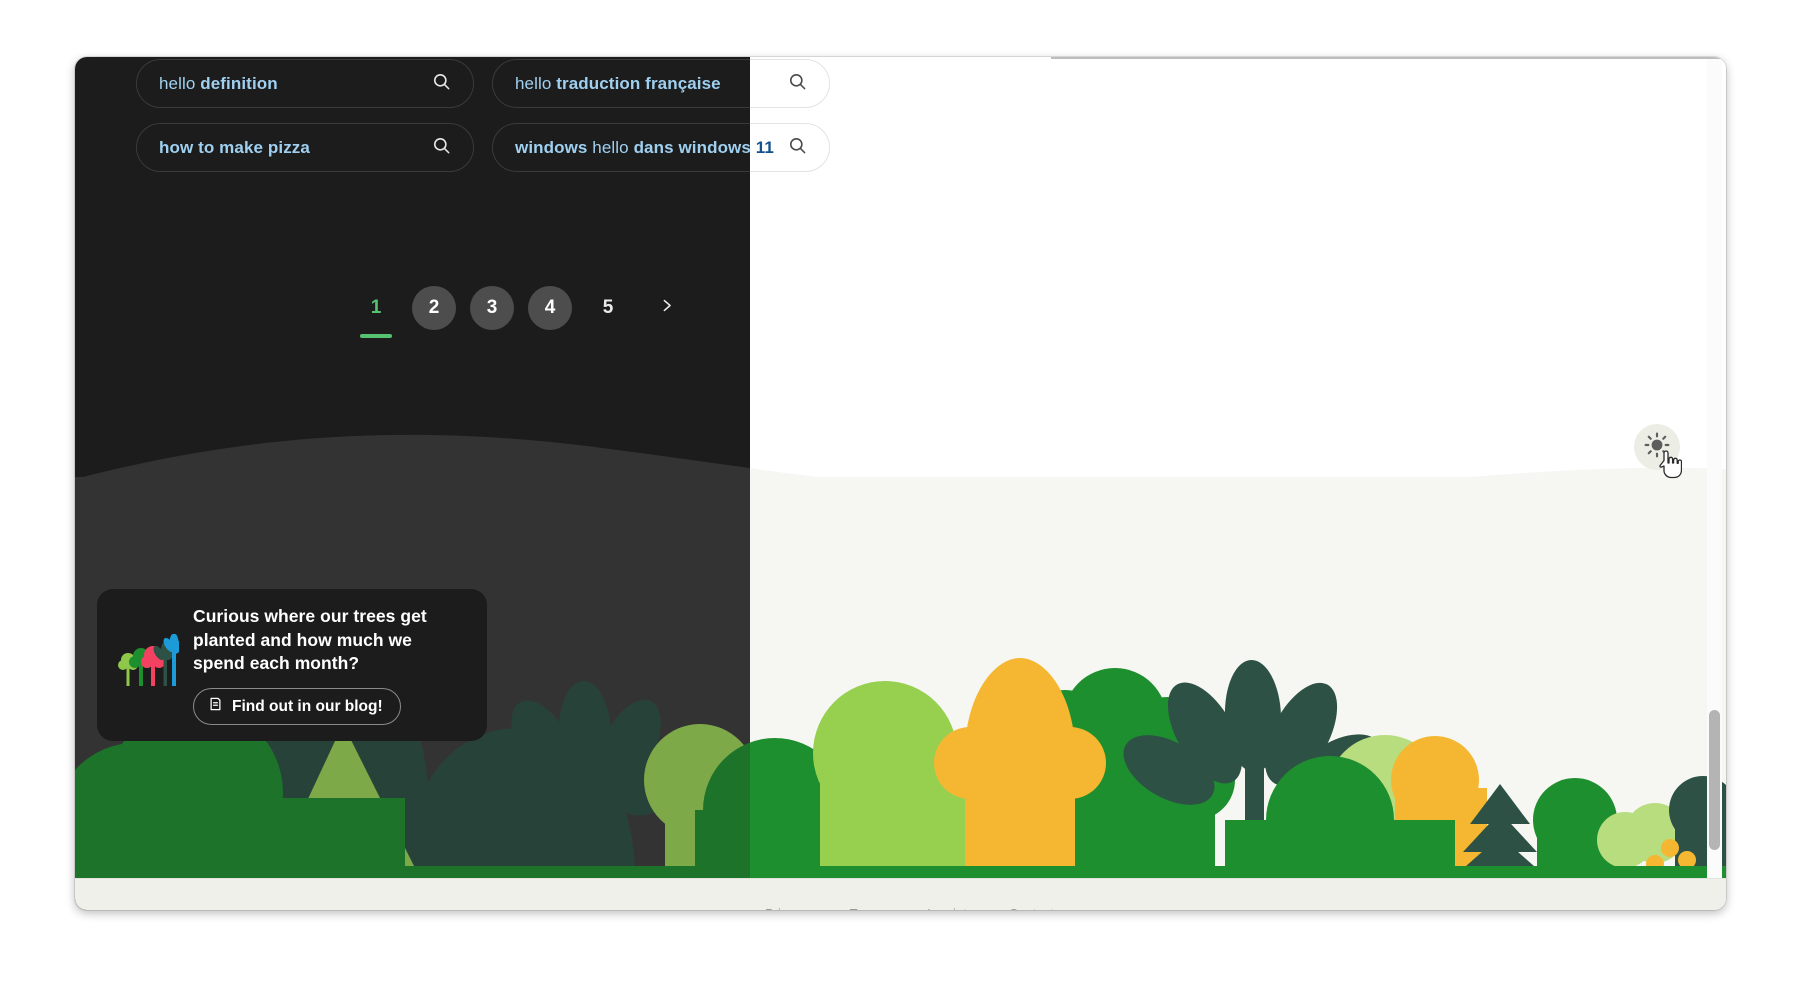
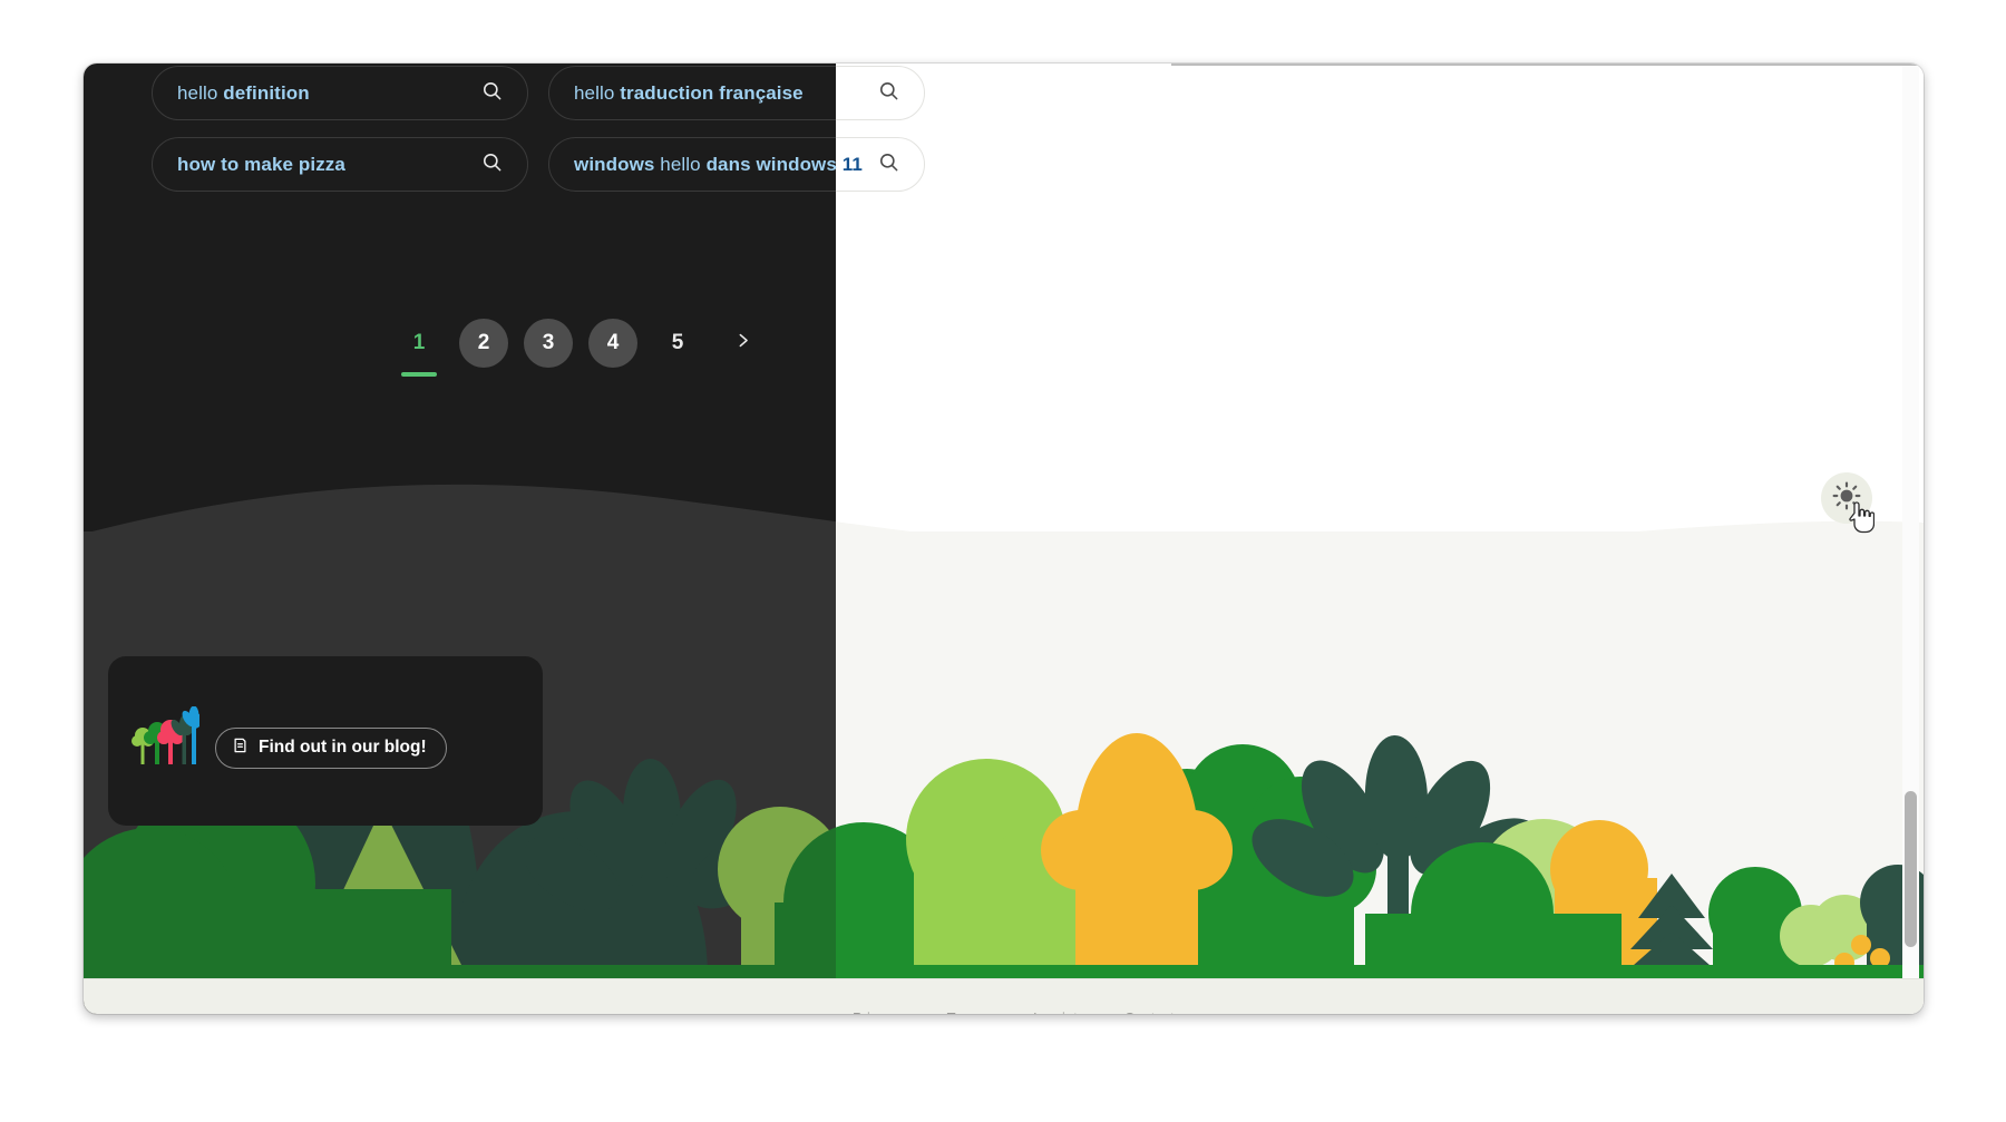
  hello definition
  hello traduction française
  how to make pizza
  windows hello dans windows
  1
  2
  3
  4
  5
- Curious where our trees get planted and how much we spend each month?
  Find out in our blog!
